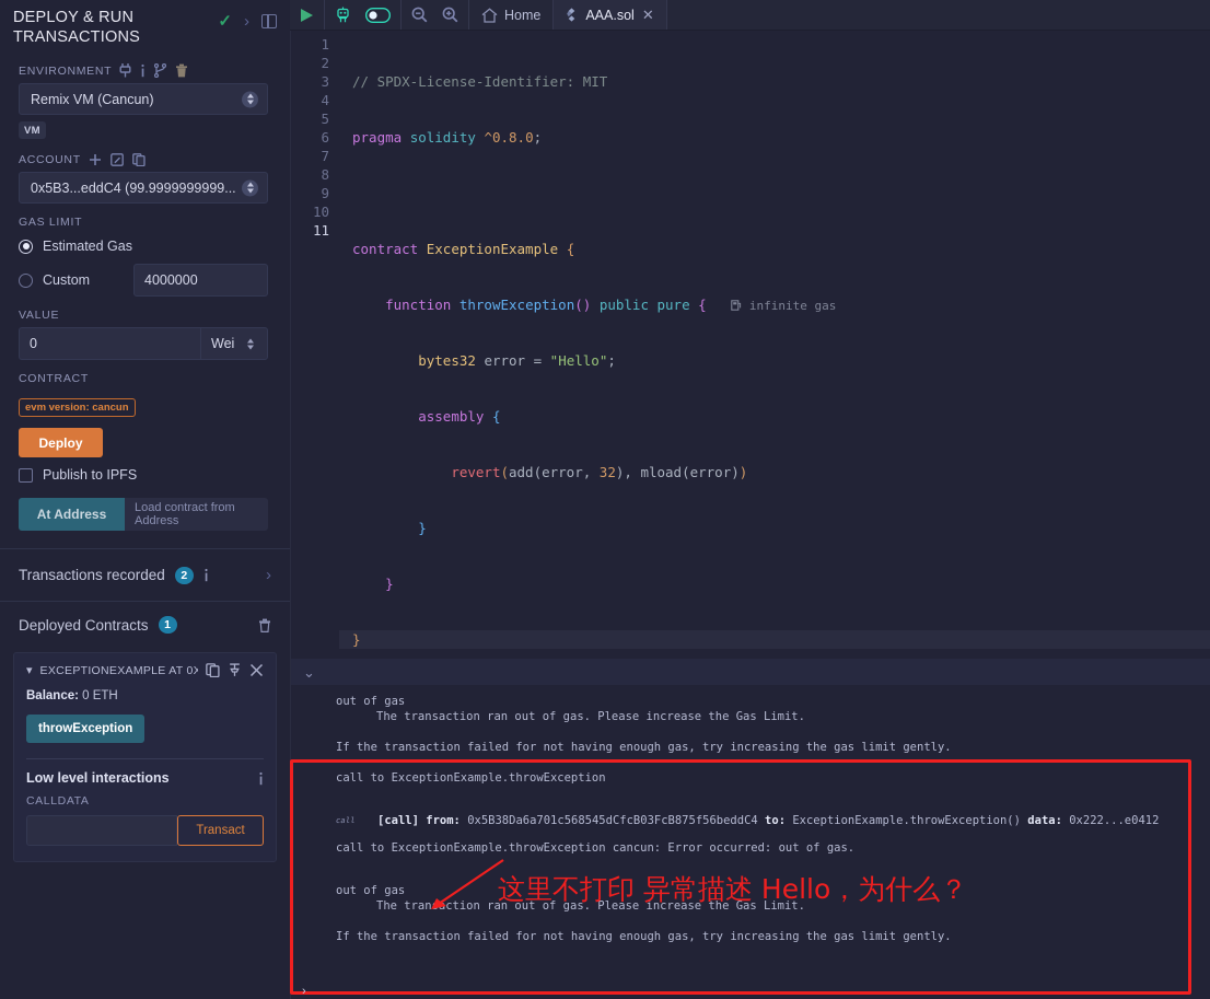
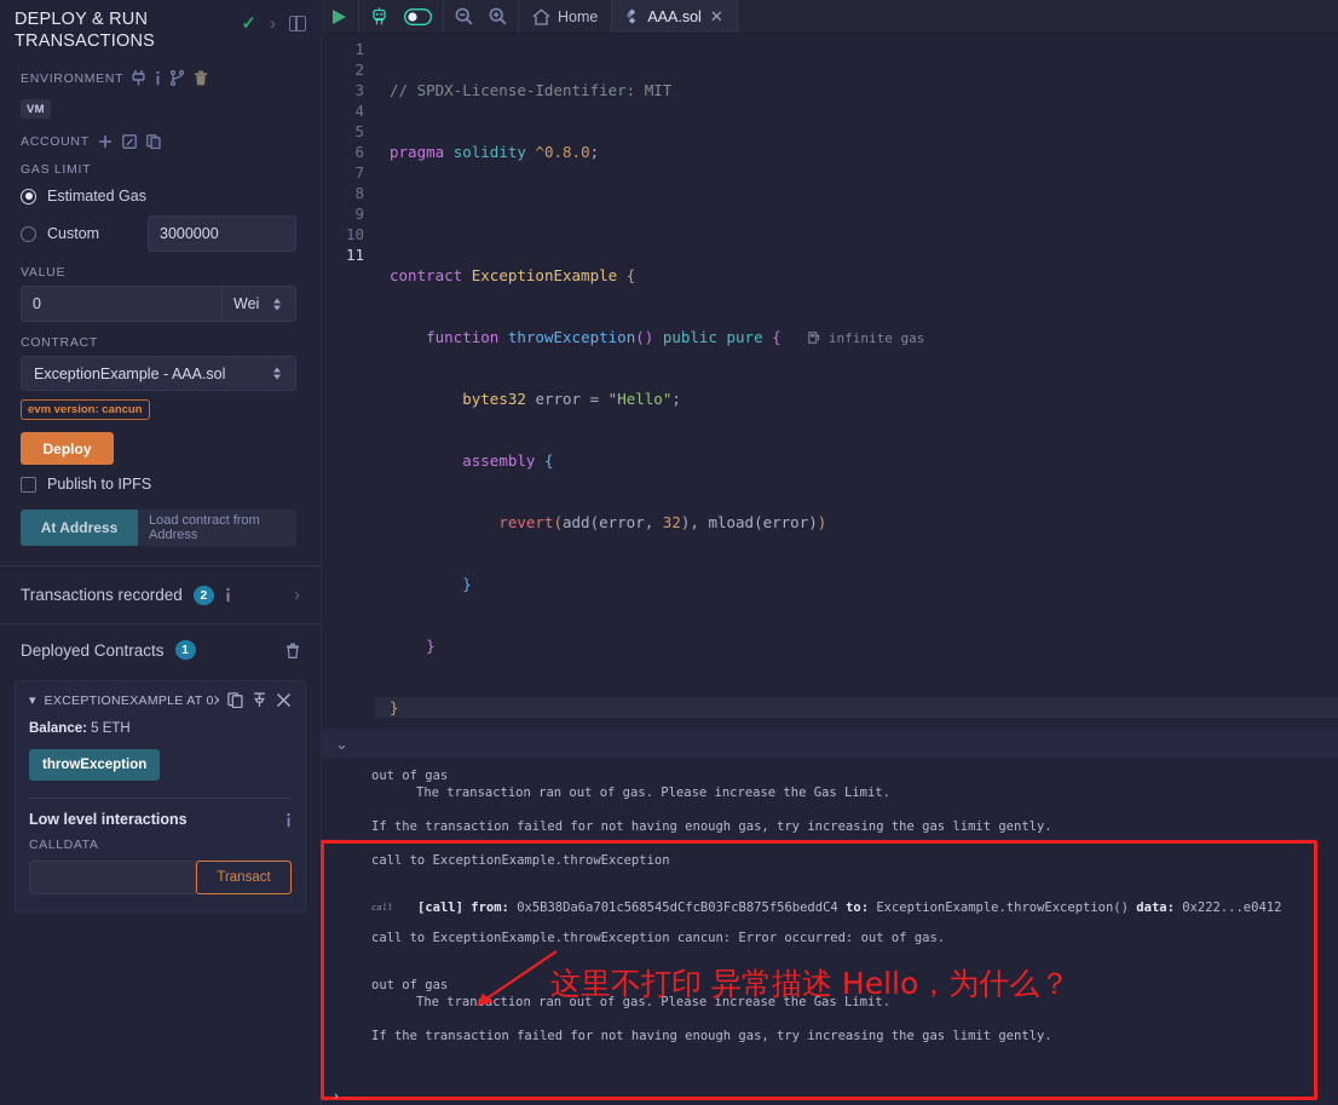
  DEPLOY & RUN TRANSACTIONS
  ✓
  ›
  ENVIRONMENT
- Remix VM (Cancun)
  VM
  ACCOUNT
- 0x5B3...eddC4 (99.9999999999...
  GAS LIMIT
  Estimated Gas
  Custom
- 4000000
+ 3000000
  VALUE
  0
  Wei
  CONTRACT
+ ExceptionExample - AAA.sol
  evm version: cancun
  Deploy
  Publish to IPFS
  At Address
  Load contract from Address
  Transactions recorded
  2
  ›
  Deployed Contracts
  1
  ▾
  EXCEPTIONEXAMPLE AT 0X
- Balance: 0 ETH
+ Balance: 5 ETH
  throwException
  Low level interactions
  CALLDATA
  Transact
  Home
  AAA.sol
  ✕
  1
  2
  3
  4
  5
  6
  7
  8
  9
  10
  11
  // SPDX-License-Identifier: MIT
  pragma solidity ^0.8.0;
  contract ExceptionExample {
  function throwException() public pure { infinite gas
  bytes32 error = "Hello";
  assembly {
  revert(add(error, 32), mload(error))
  }
  }
  }
  ⌄
  out of gas
  The transaction ran out of gas. Please increase the Gas Limit.
  If the transaction failed for not having enough gas, try increasing the gas limit gently.
  call to ExceptionExample.throwException
  call
  [call] from: 0x5B38Da6a701c568545dCfcB03FcB875f56beddC4 to: ExceptionExample.throwException() data: 0x222...e0412
  call to ExceptionExample.throwException cancun: Error occurred: out of gas.
  out of gas
  The tranction ran out of gas. Please increase the Gas Limit.
  If the transaction failed for not having enough gas, try increasing the gas limit gently.
  这里不打印 异常描述 Hello，为什么？
  ›
